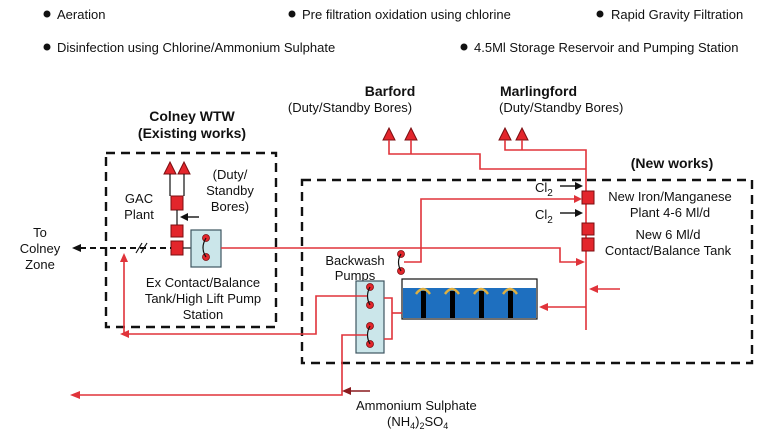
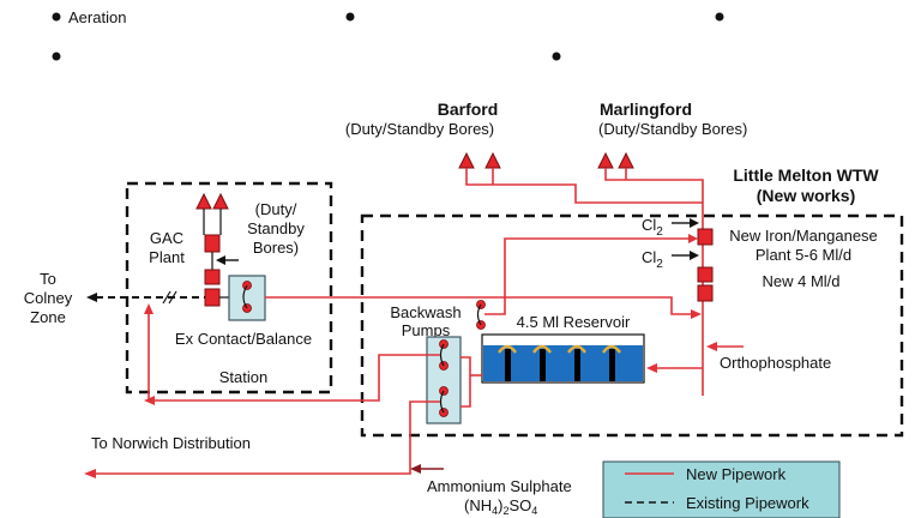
  Aeration
- Pre filtration oxidation using chlorine
- Rapid Gravity Filtration
- Disinfection using Chlorine/Ammonium Sulphate
- 4.5Ml Storage Reservoir and Pumping Station
- Colney WTW
- (Existing works)
  GAC
  Plant
  (Duty/
  Standby
  Bores)
  Ex Contact/Balance
- Tank/High Lift Pump
  Station
  To
  Colney
  Zone
  Barford
  (Duty/Standby Bores)
  Marlingford
  (Duty/Standby Bores)
+ Little Melton WTW
  (New works)
  Cl2
  Cl2
  New Iron/Manganese
- Plant 4-6 Ml/d
+ Plant 5-6 Ml/d
- New 6 Ml/d
+ New 4 Ml/d
- Contact/Balance Tank
  Backwash
  Pumps
+ 4.5 Ml Reservoir
+ Orthophosphate
+ To Norwich Distribution
  Ammonium Sulphate
  (NH4)2SO4
+ New Pipework
+ Existing Pipework
